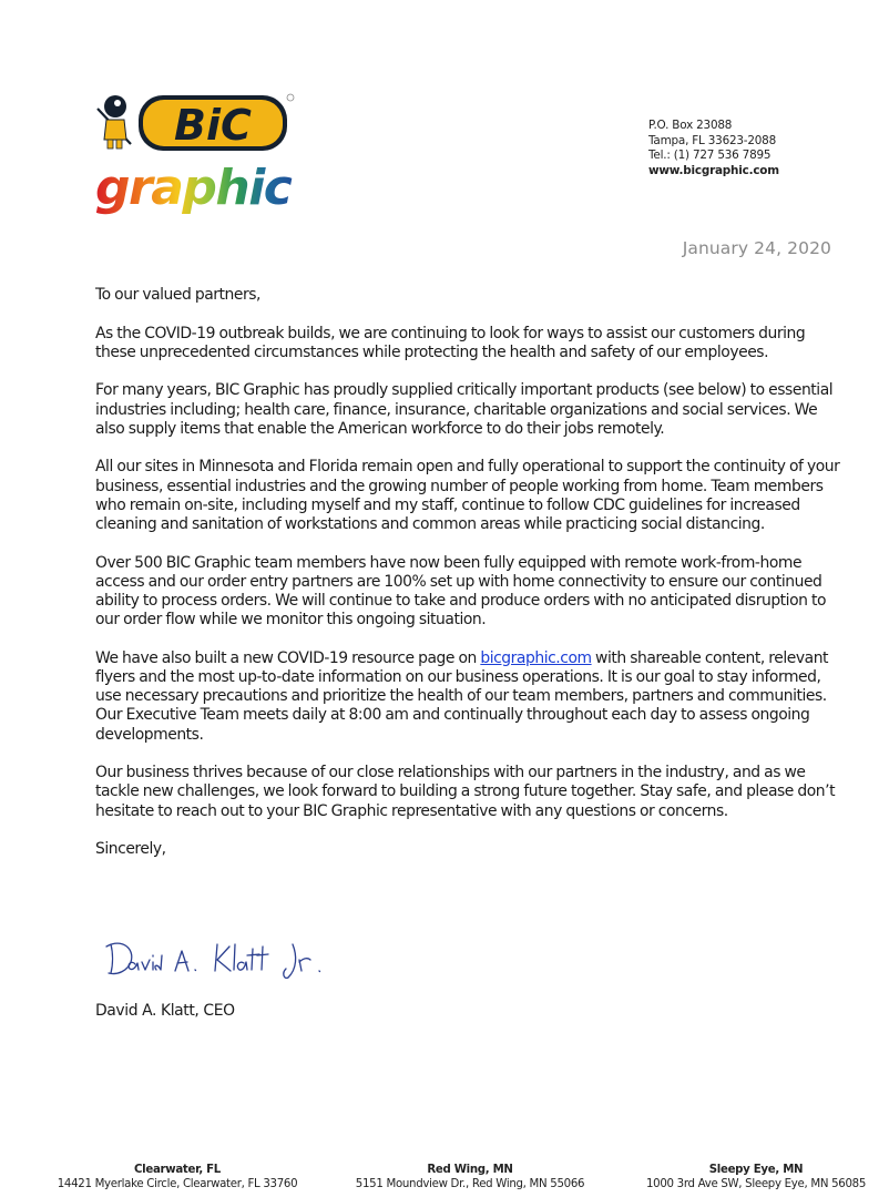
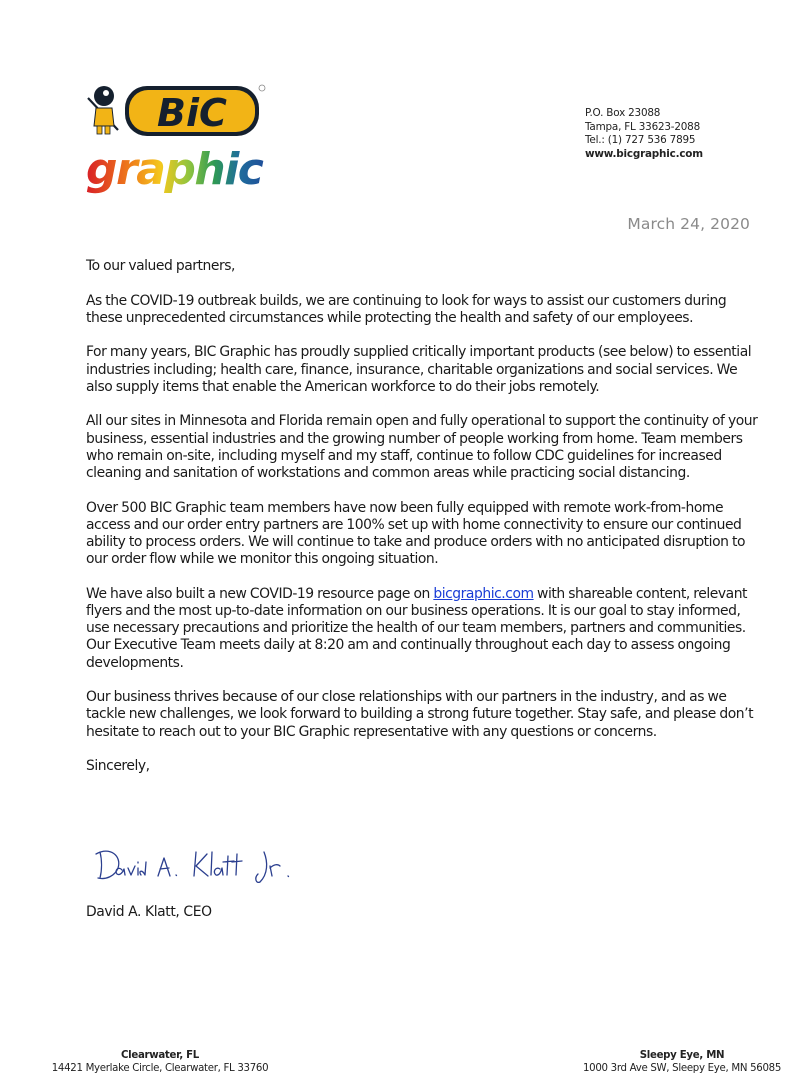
  BiC
  graphic
  P.O. Box 23088
  Tampa, FL 33623-2088
  Tel.: (1) 727 536 7895
  www.bicgraphic.com
- January 24, 2020
+ March 24, 2020
  To our valued partners,
  As the COVID-19 outbreak builds, we are continuing to look for ways to assist our customers during these unprecedented circumstances while protecting the health and safety of our employees.
  For many years, BIC Graphic has proudly supplied critically important products (see below) to essential industries including; health care, finance, insurance, charitable organizations and social services. We also supply items that enable the American workforce to do their jobs remotely.
  All our sites in Minnesota and Florida remain open and fully operational to support the continuity of your business, essential industries and the growing number of people working from home. Team members who remain on-site, including myself and my staff, continue to follow CDC guidelines for increased cleaning and sanitation of workstations and common areas while practicing social distancing.
  Over 500 BIC Graphic team members have now been fully equipped with remote work-from-home access and our order entry partners are 100% set up with home connectivity to ensure our continued ability to process orders. We will continue to take and produce orders with no anticipated disruption to our order flow while we monitor this ongoing situation.
- We have also built a new COVID-19 resource page on bicgraphic.com with shareable content, relevant flyers and the most up-to-date information on our business operations. It is our goal to stay informed, use necessary precautions and prioritize the health of our team members, partners and communities. Our Executive Team meets daily at 8:00 am and continually throughout each day to assess ongoing developments.
+ We have also built a new COVID-19 resource page on bicgraphic.com with shareable content, relevant flyers and the most up-to-date information on our business operations. It is our goal to stay informed, use necessary precautions and prioritize the health of our team members, partners and communities. Our Executive Team meets daily at 8:20 am and continually throughout each day to assess ongoing developments.
  Our business thrives because of our close relationships with our partners in the industry, and as we tackle new challenges, we look forward to building a strong future together. Stay safe, and please don’t hesitate to reach out to your BIC Graphic representative with any questions or concerns.
  Sincerely,
  David A. Klatt, CEO
  Clearwater, FL
  14421 Myerlake Circle, Clearwater, FL 33760
- Red Wing, MN
- 5151 Moundview Dr., Red Wing, MN 55066
  Sleepy Eye, MN
  1000 3rd Ave SW, Sleepy Eye, MN 56085
